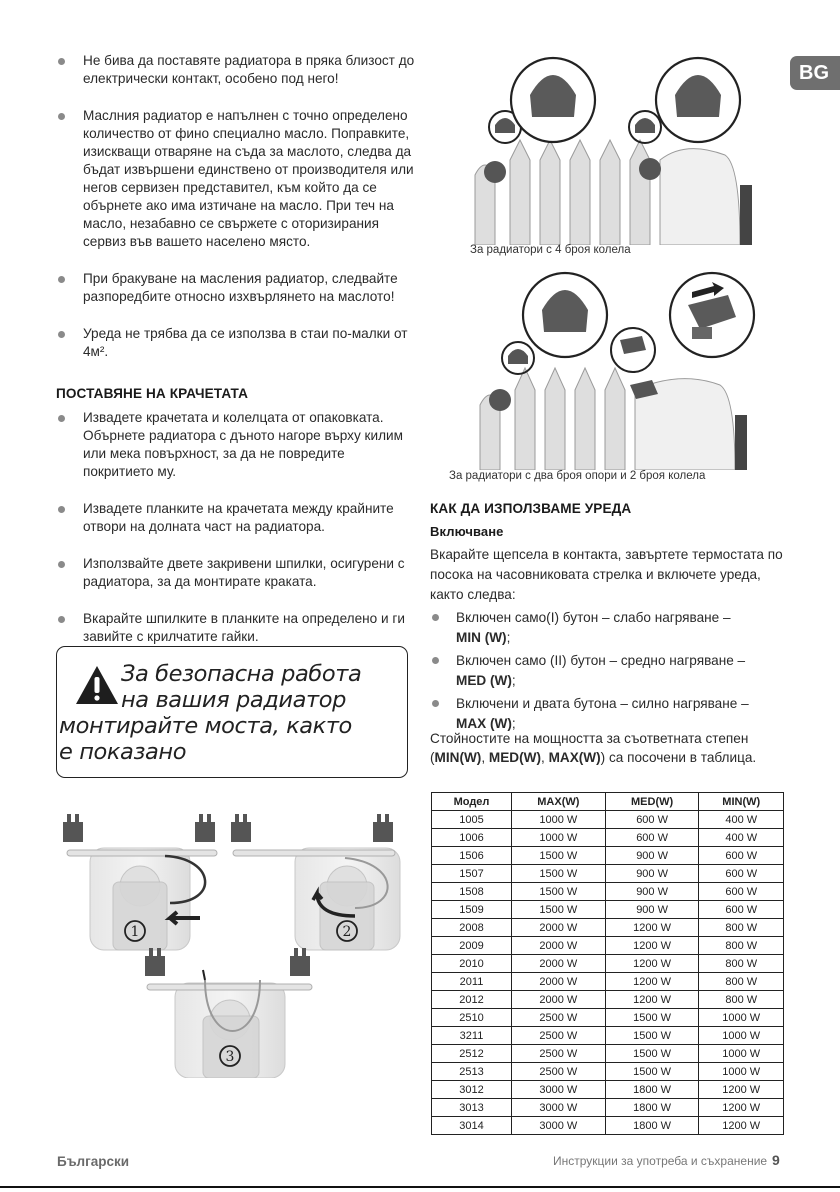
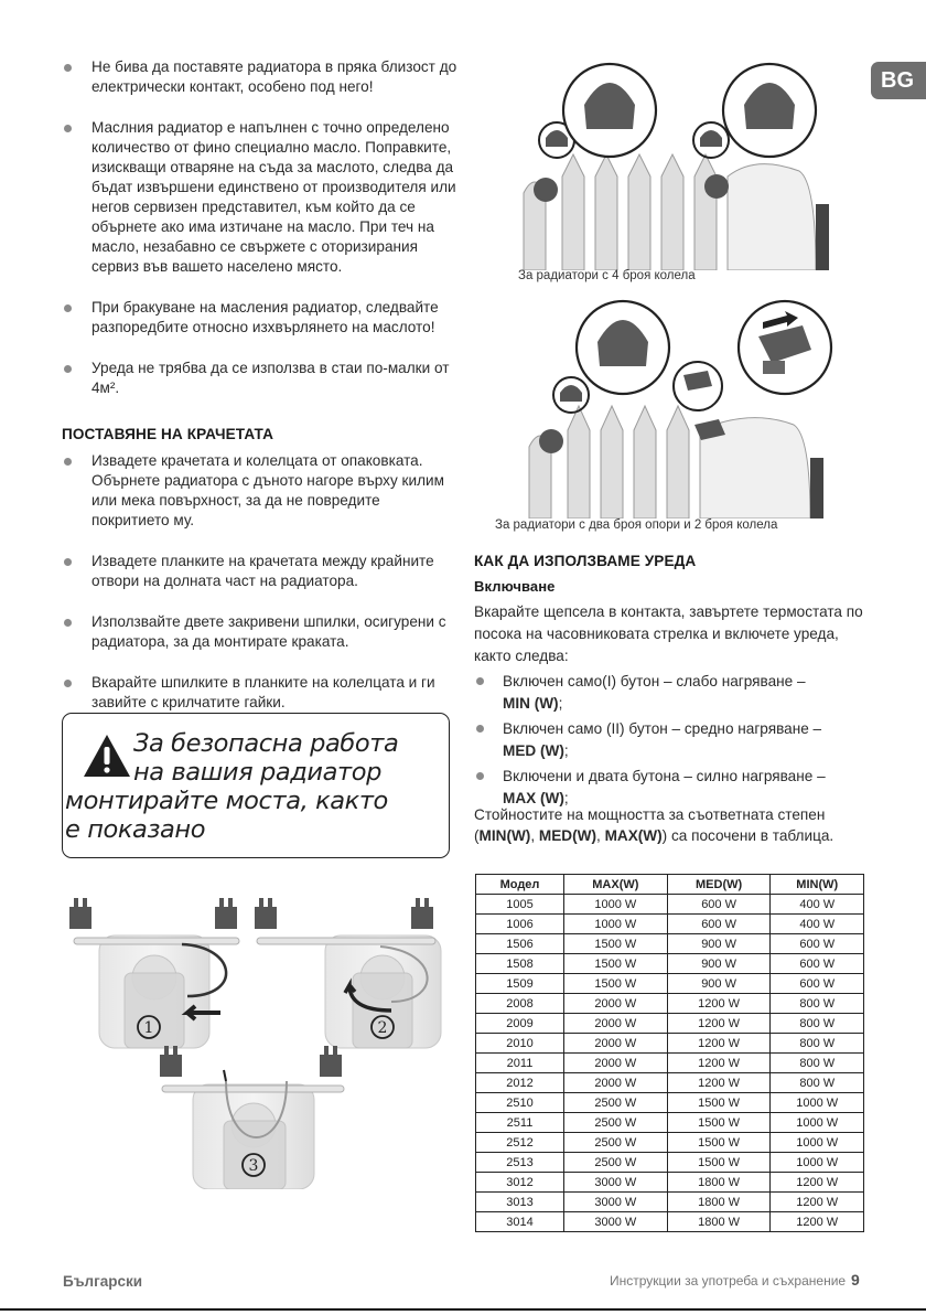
  BG
  Не бива да поставяте радиатора в пряка близост до електрически контакт, особено под него!
  Маслния радиатор е напълнен с точно определено количество от фино специално масло. Поправките, изискващи отваряне на съда за маслото, следва да бъдат извършени единствено от производителя или негов сервизен представител, към който да се обърнете ако има изтичане на масло. При теч на масло, незабавно се свържете с оторизирания сервиз във вашето населено място.
  При бракуване на масления радиатор, следвайте разпоредбите относно изхвърлянето на маслото!
  Уреда не трябва да се използва в стаи по-малки от 4м².
  ПОСТАВЯНЕ НА КРАЧЕТАТА
  Извадете крачетата и колелцата от опаковката. Обърнете радиатора с дъното нагоре върху килим или мека повърхност, за да не повредите покритието му.
  Извадете планките на крачетата между крайните отвори на долната част на радиатора.
  Използвайте двете закривени шпилки, осигурени с радиатора, за да монтирате краката.
- Вкарайте шпилките в планките на определено и ги завийте с крилчатите гайки.
+ Вкарайте шпилките в планките на колелцата и ги завийте с крилчатите гайки.
  За безопасна работа
  на вашия радиатор
  монтирайте моста, както
  е показано
  1
  2
  3
  За радиатори с 4 броя колела
  За радиатори с два броя опори и 2 броя колела
  КАК ДА ИЗПОЛЗВАМЕ УРЕДА
  Включване
  Вкарайте щепсела в контакта, завъртете термостата по посока на часовниковата стрелка и включете уреда, както следва:
  Включен само(I) бутон – слабо нагряване –
  MIN (W);
  Включен само (II) бутон – средно нагряване –
  MED (W);
  Включени и двата бутона – силно нагряване –
  MAX (W);
  Стойностите на мощността за съответната степен (MIN(W), MED(W), MAX(W)) са посочени в таблица.
  Модел	MAX(W)	MED(W)	MIN(W)
  1005	1000 W	600 W	400 W
  1006	1000 W	600 W	400 W
  1506	1500 W	900 W	600 W
- 1507	1500 W	900 W	600 W
  1508	1500 W	900 W	600 W
  1509	1500 W	900 W	600 W
  2008	2000 W	1200 W	800 W
  2009	2000 W	1200 W	800 W
  2010	2000 W	1200 W	800 W
  2011	2000 W	1200 W	800 W
  2012	2000 W	1200 W	800 W
  2510	2500 W	1500 W	1000 W
- 3211	2500 W	1500 W	1000 W
+ 2511	2500 W	1500 W	1000 W
  2512	2500 W	1500 W	1000 W
  2513	2500 W	1500 W	1000 W
  3012	3000 W	1800 W	1200 W
  3013	3000 W	1800 W	1200 W
  3014	3000 W	1800 W	1200 W
  Български
  Инструкции за употреба и съхранение
  9
